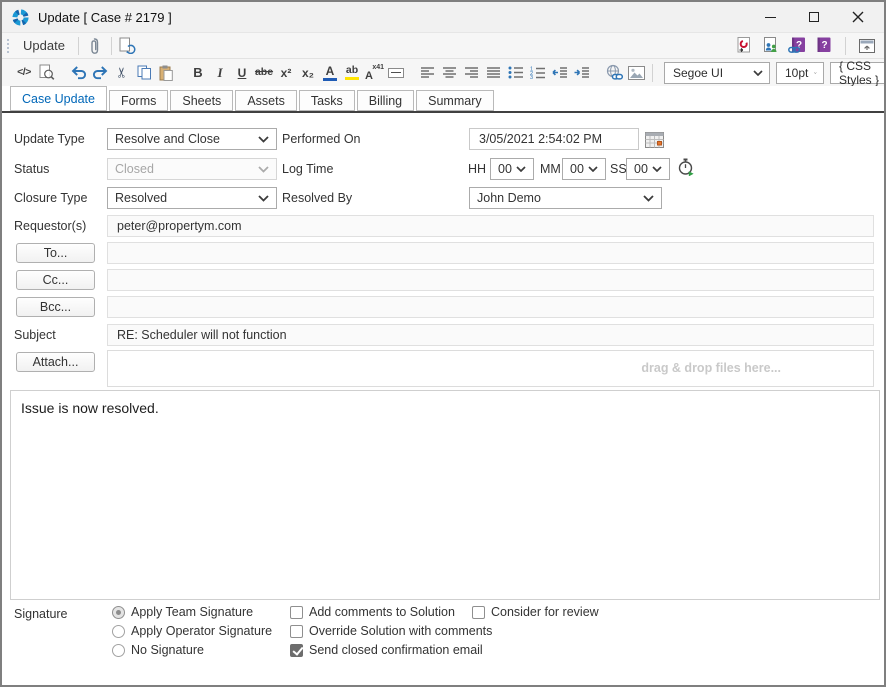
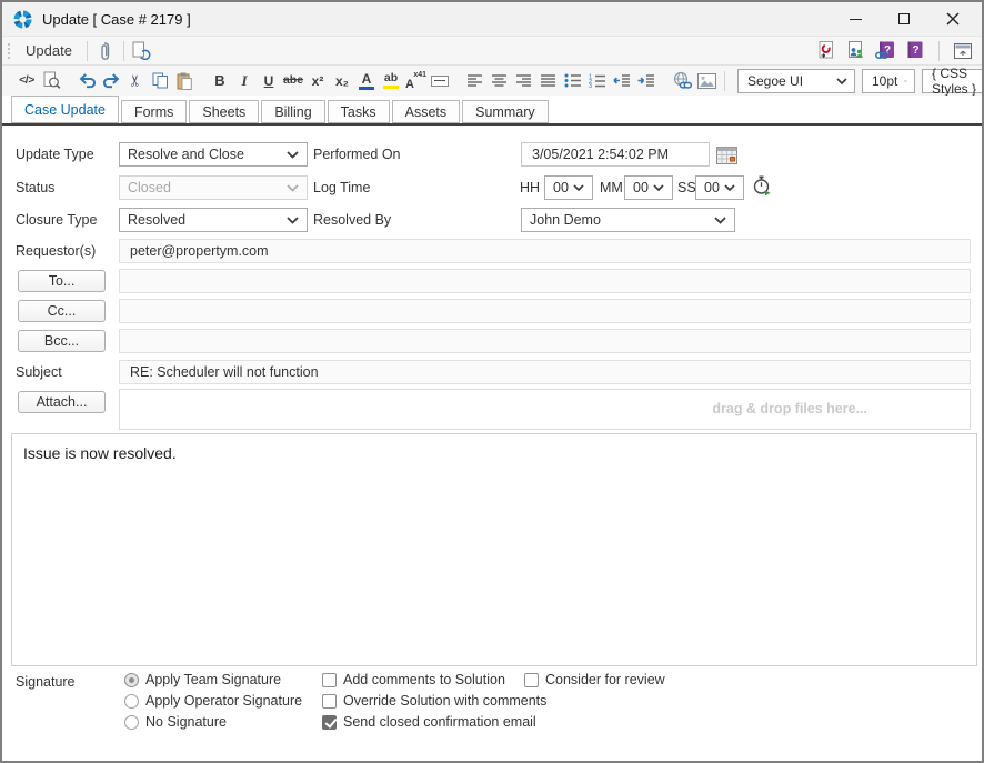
  Update [ Case # 2179 ]
  Update
  ?
  ?
  </>
  B
  I
  U
  abe
  x²
  x₂
  A
  ab
  A
  Segoe UI
  10pt
  { CSS Styles }
  Case Update
  Forms
  Sheets
- Assets
+ Billing
  Tasks
- Billing
+ Assets
  Summary
  Update Type
  Resolve and Close
  Performed On
  3/05/2021 2:54:02 PM
  Status
  Closed
  Log Time
  HH
  00
  MM
  00
  SS
  00
  Closure Type
  Resolved
  Resolved By
  John Demo
  Requestor(s)
  peter@propertym.com
  To...
  Cc...
  Bcc...
  Subject
  RE: Scheduler will not function
  Attach...
  drag & drop files here...
  Issue is now resolved.
  Signature
  Apply Team Signature
  Apply Operator Signature
  No Signature
  Add comments to Solution
  Override Solution with comments
  Send closed confirmation email
  Consider for review
